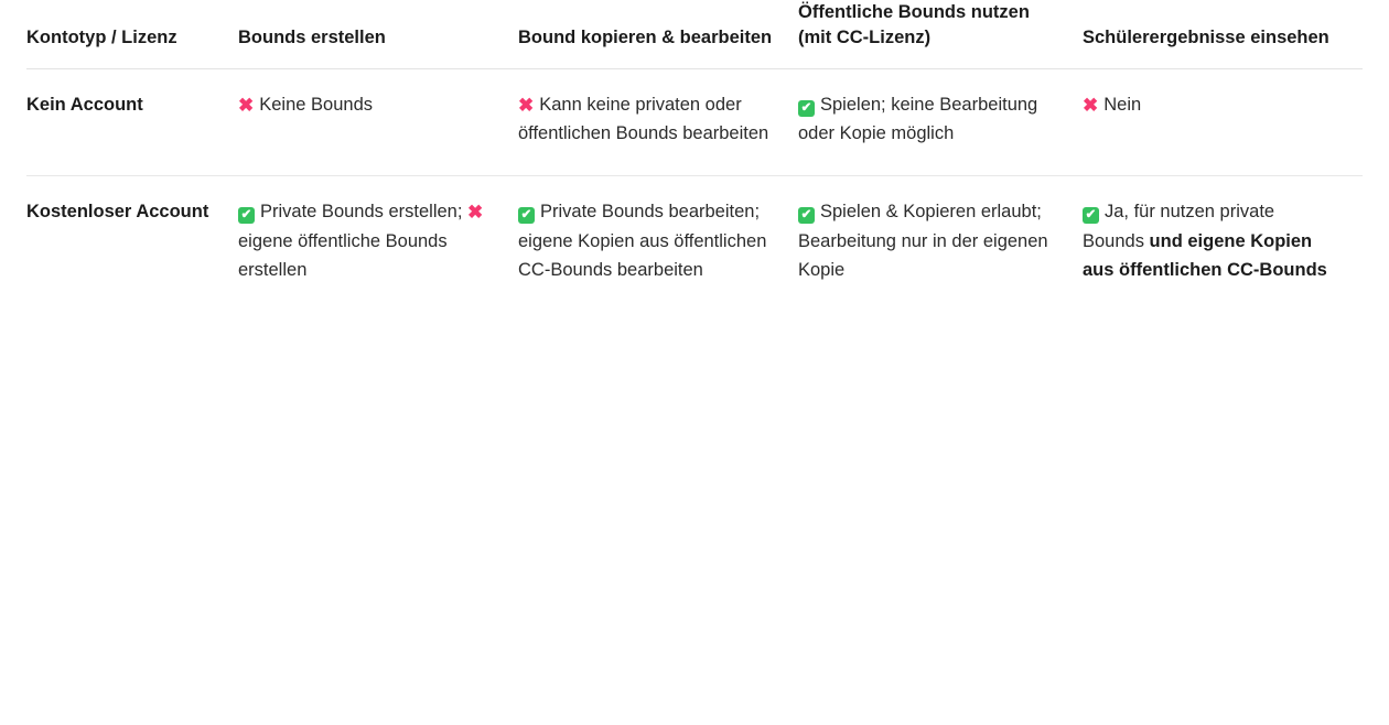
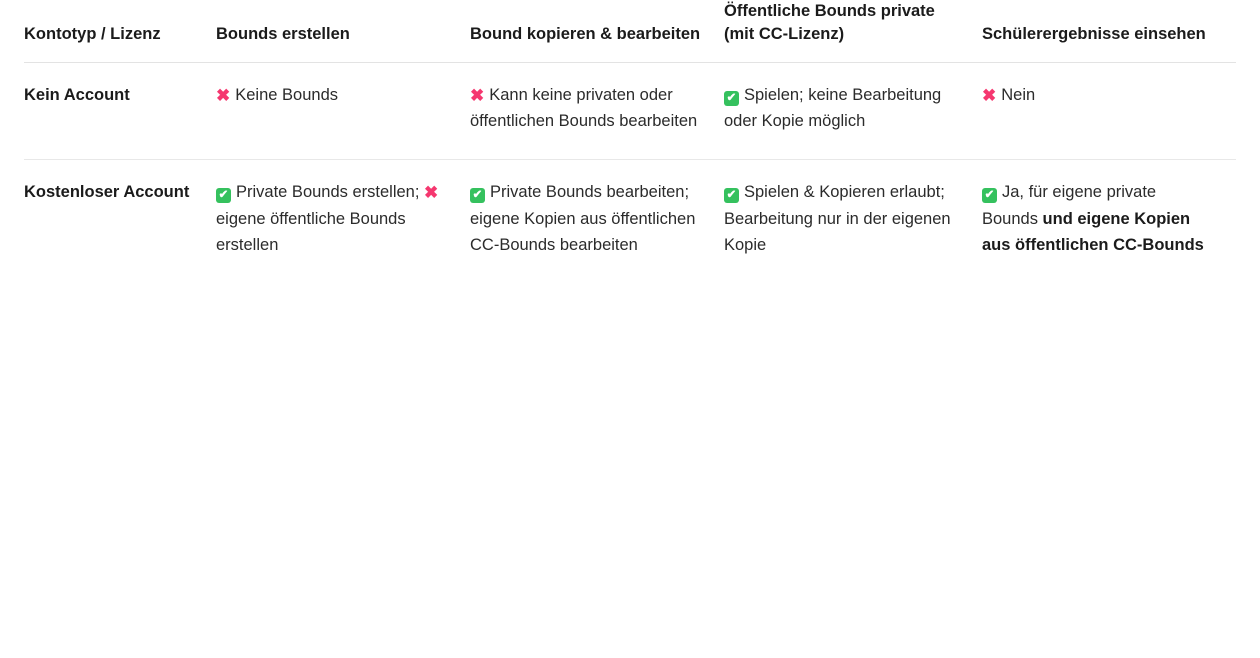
- Kontotyp / Lizenz	Bounds erstellen	Bound kopieren & bearbeiten	Öffentliche Bounds nutzen (mit CC-Lizenz)	Schülerergebnisse einsehen
+ Kontotyp / Lizenz	Bounds erstellen	Bound kopieren & bearbeiten	Öffentliche Bounds private (mit CC-Lizenz)	Schülerergebnisse einsehen
  Kein Account	✖ Keine Bounds	✖ Kann keine privaten oder öffentlichen Bounds bearbeiten	✔ Spielen; keine Bearbeitung oder Kopie möglich	✖ Nein
- Kostenloser Account	✔ Private Bounds erstellen; ✖eigene öffentliche Bounds erstellen	✔ Private Bounds bearbeiten; eigene Kopien aus öffentlichen CC-Bounds bearbeiten	✔ Spielen & Kopieren erlaubt; Bearbeitung nur in der eigenen Kopie	✔ Ja, für nutzen private Bounds und eigene Kopien aus öffentlichen CC-Bounds
+ Kostenloser Account	✔ Private Bounds erstellen; ✖eigene öffentliche Bounds erstellen	✔ Private Bounds bearbeiten; eigene Kopien aus öffentlichen CC-Bounds bearbeiten	✔ Spielen & Kopieren erlaubt; Bearbeitung nur in der eigenen Kopie	✔ Ja, für eigene private Bounds und eigene Kopien aus öffentlichen CC-Bounds
